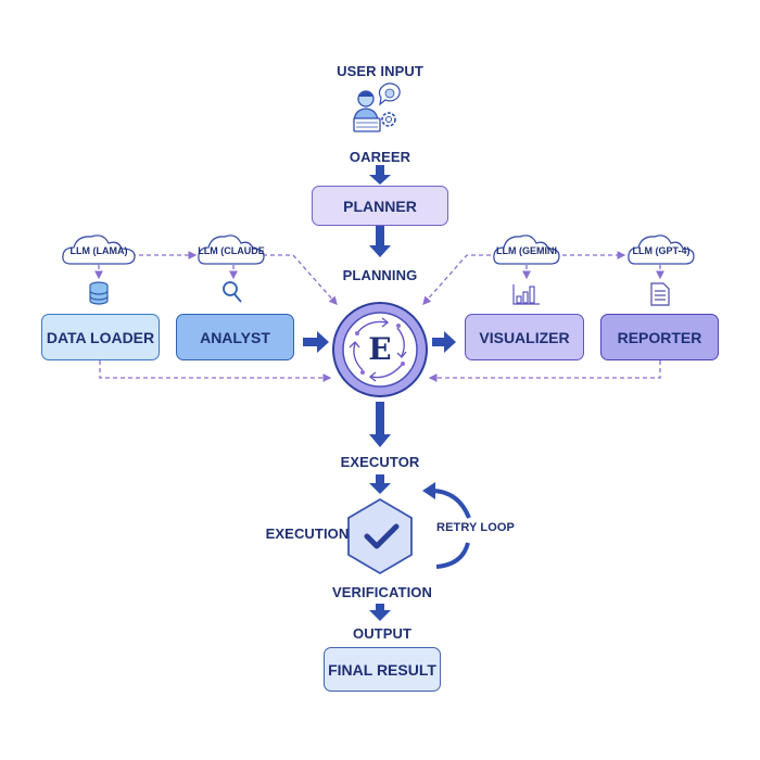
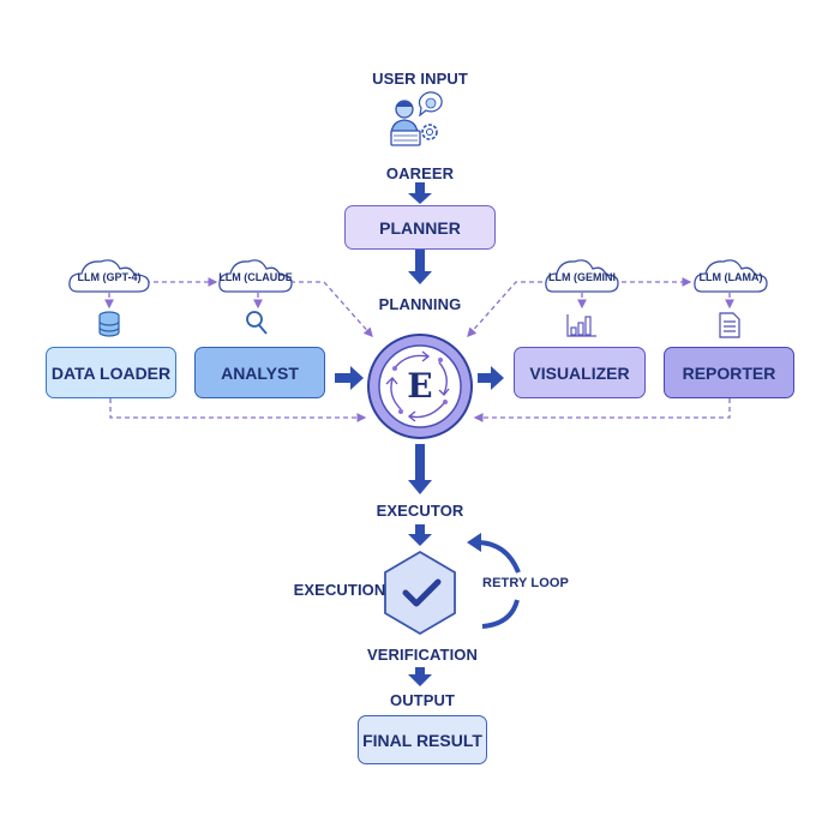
  USER INPUT
  OAREER
  PLANNER
  PLANNING
- LLM (LAMA)
+ LLM (GPT-4)
  LLM (CLAUDE
  LLM (GEMINI
- LLM (GPT-4)
+ LLM (LAMA)
  DATA LOADER
  ANALYST
  VISUALIZER
  REPORTER
  E
  EXECUTOR
  EXECUTION
  RETRY LOOP
  VERIFICATION
  OUTPUT
  FINAL RESULT
